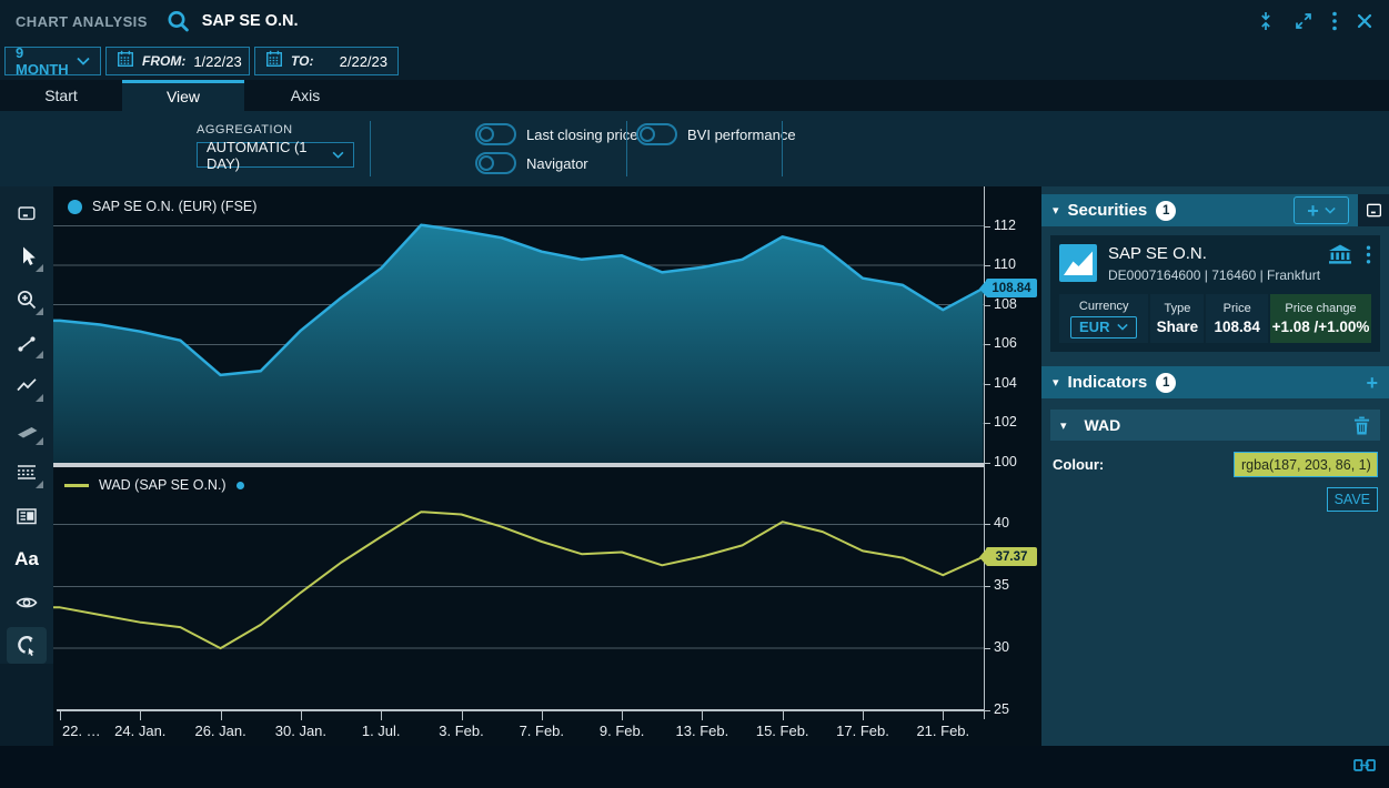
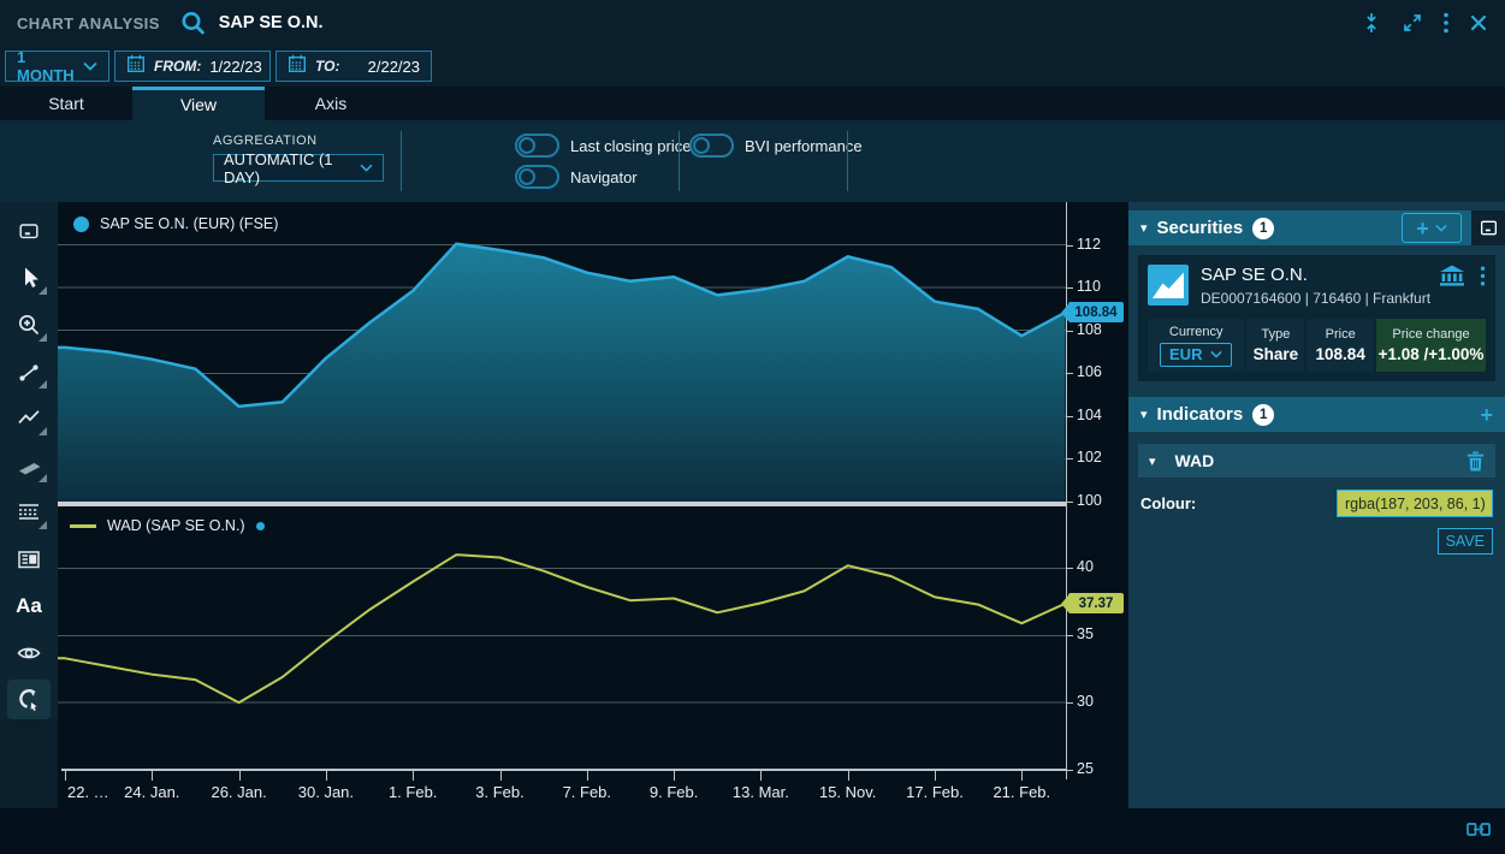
  CHART ANALYSIS
  SAP SE O.N.
- 9 MONTH
+ 1 MONTH
  FROM:
  1/22/23
  TO:
  2/22/23
  Start
  View
  Axis
  AGGREGATION
  AUTOMATIC (1 DAY)
  Last closing prie
  Navigator
  BVI performance
  Aa
  SAP SE O.N. (EUR) (FSE)
  WAD (SAP SE O.N.)
  22. …
  24. Jan.
  26. Jan.
  30. Jan.
- 1. Jul.
+ 1. Feb.
  3. Feb.
  7. Feb.
  9. Feb.
- 13. Feb.
+ 13. Mar.
- 15. Feb.
+ 15. Nov.
  17. Feb.
  21. Feb.
  108.84
  112
  110
  108
  106
  104
  102
  100
  37.37
  40
  35
  30
  25
  ▾
  Securities
  1
  +
  SAP SE O.N.
  DE0007164600 | 716460 | Frankfurt
  Currency
  EUR
  Type
  Share
  Price
  108.84
  Price change
  +1.08 /+1.00%
  ▾
  Indicators
  1
  +
  ▾
  WAD
  Colour:
  rgba(187, 203, 86, 1)
  SAVE
